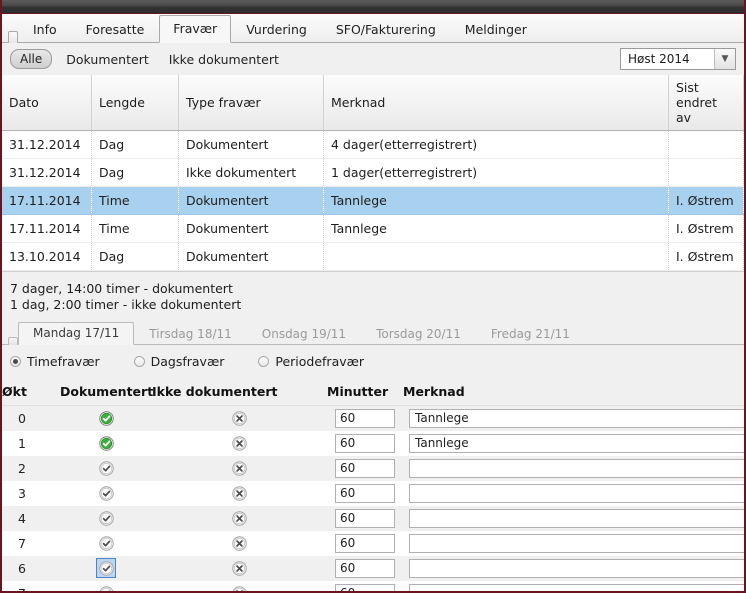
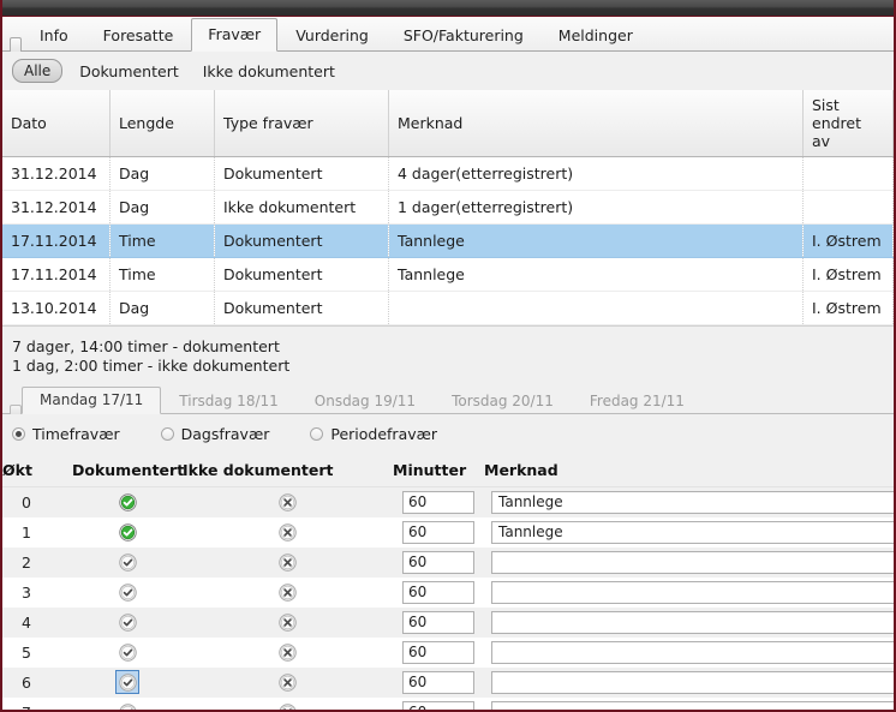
  Info
  Foresatte
  Fravær
  Vurdering
  SFO/Fakturering
  Meldinger
  Alle
  Dokumentert
  Ikke dokumentert
- Høst 2014
- ▼
  Dato	Lengde	Type fravær	Merknad	Sist endret av
  31.12.2014	Dag	Dokumentert	4 dager(etterregistrert)
  31.12.2014	Dag	Ikke dokumentert	1 dager(etterregistrert)
  17.11.2014	Time	Dokumentert	Tannlege	I. Østrem
  17.11.2014	Time	Dokumentert	Tannlege	I. Østrem
  13.10.2014	Dag	Dokumentert		I. Østrem
  7 dager, 14:00 timer - dokumentert
  1 dag, 2:00 timer - ikke dokumentert
  Mandag 17/11
  Tirsdag 18/11
  Onsdag 19/11
  Torsdag 20/11
  Fredag 21/11
  Timefravær
  Dagsfravær
  Periodefravær
  Økt	Dokumentert	Ikke dokumentert	Minutter	Merknad
  0			60	Tannlege
  1			60	Tannlege
  2			60
  3			60
  4			60
- 7			60
+ 5			60
  6			60
